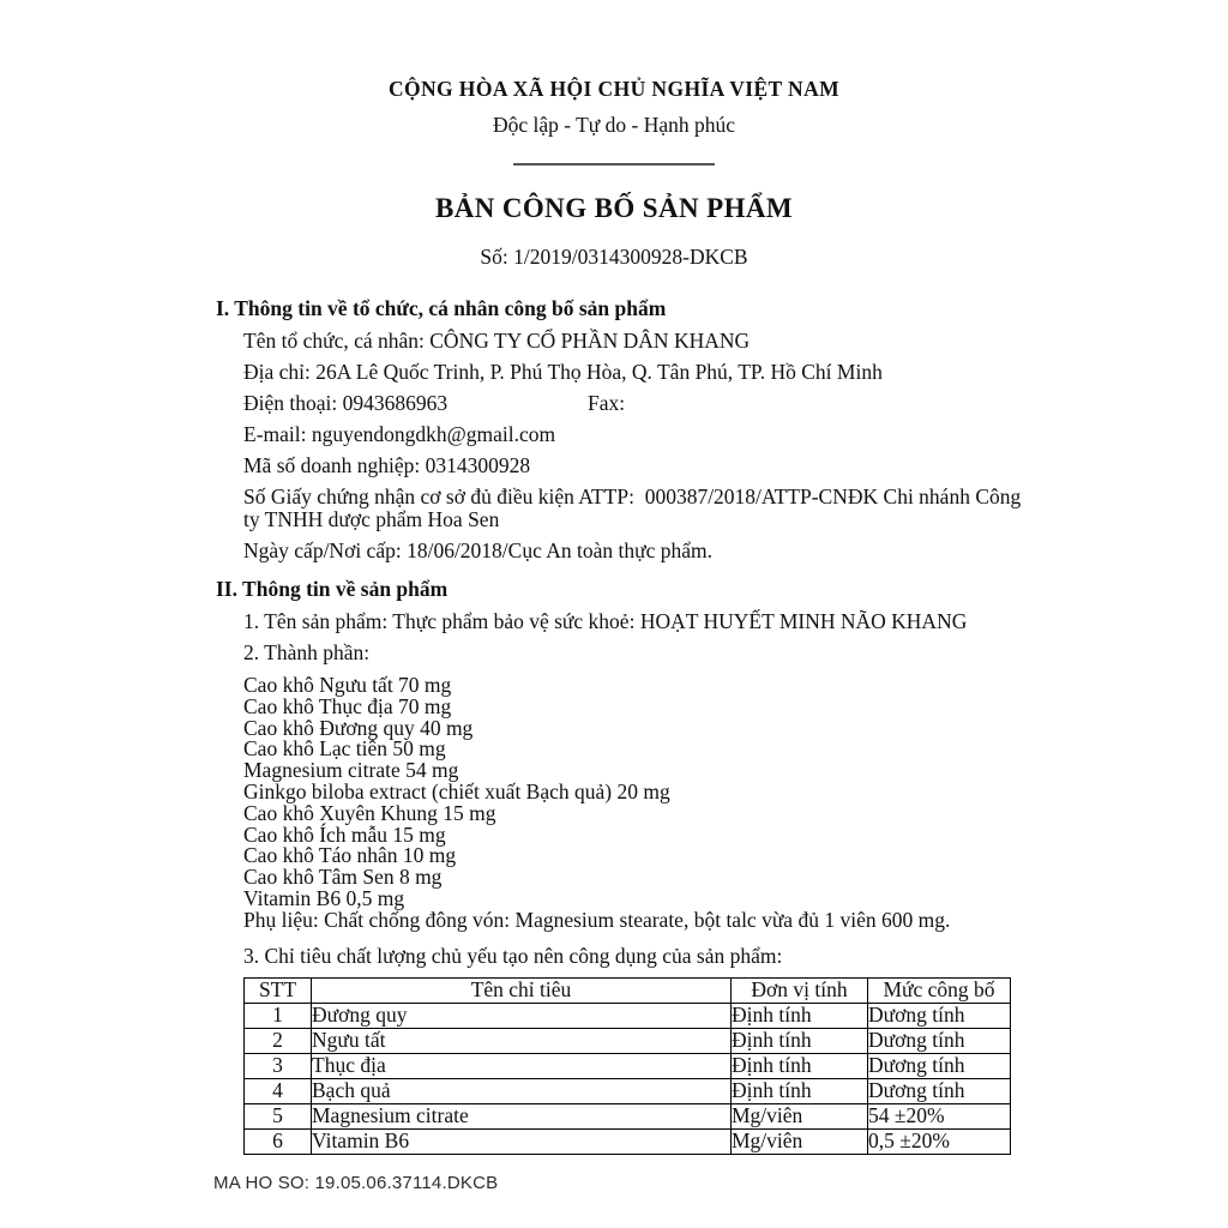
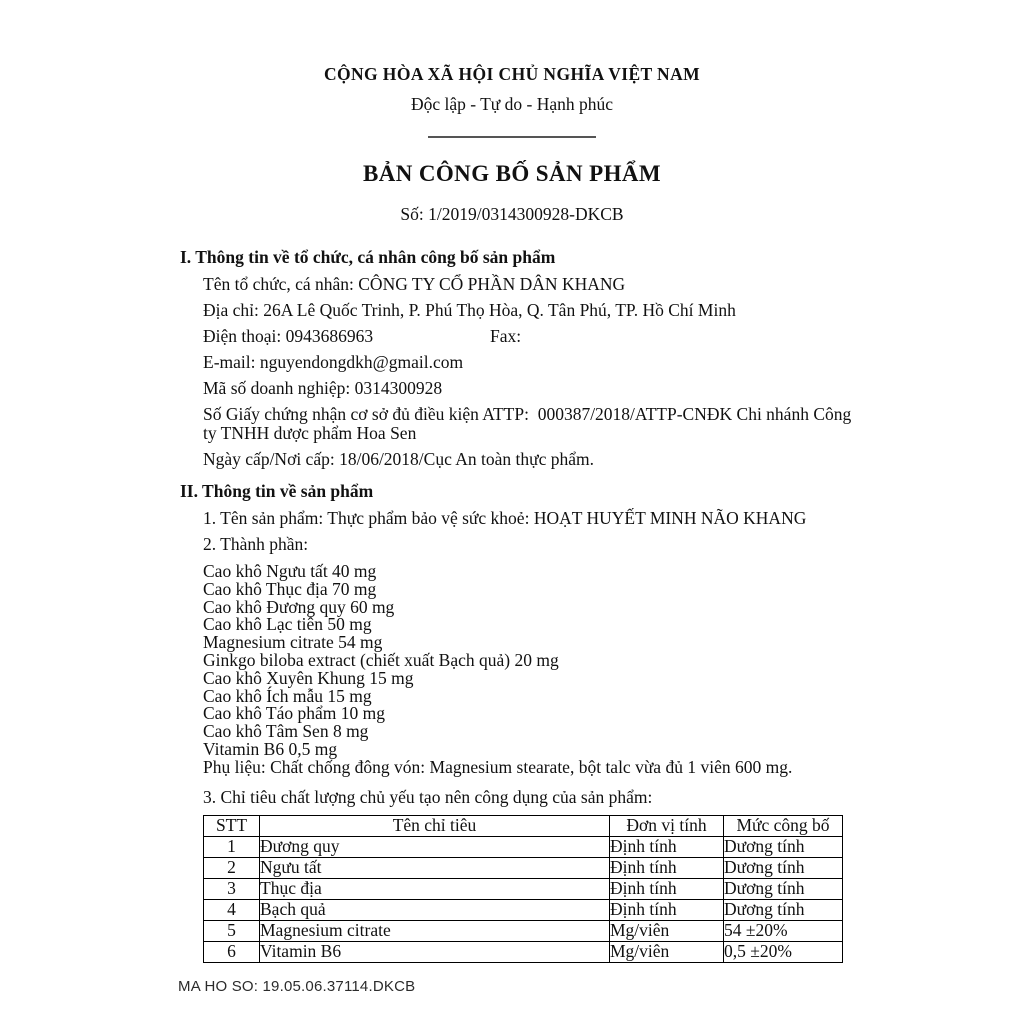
  CỘNG HÒA XÃ HỘI CHỦ NGHĨA VIỆT NAM
  Độc lập - Tự do - Hạnh phúc
  BẢN CÔNG BỐ SẢN PHẨM
  Số: 1/2019/0314300928-DKCB
  I. Thông tin về tổ chức, cá nhân công bố sản phẩm
  Tên tổ chức, cá nhân: CÔNG TY CỔ PHẦN DÂN KHANG
  Địa chỉ: 26A Lê Quốc Trinh, P. Phú Thọ Hòa, Q. Tân Phú, TP. Hồ Chí Minh
  Điện thoại: 0943686963 Fax:
  E-mail: nguyendongdkh@gmail.com
  Mã số doanh nghiệp: 0314300928
  Số Giấy chứng nhận cơ sở đủ điều kiện ATTP: 000387/2018/ATTP-CNĐK Chi nhánh Công ty TNHH dược phẩm Hoa Sen
  Ngày cấp/Nơi cấp: 18/06/2018/Cục An toàn thực phẩm.
  II. Thông tin về sản phẩm
  1. Tên sản phẩm: Thực phẩm bảo vệ sức khoẻ: HOẠT HUYẾT MINH NÃO KHANG
  2. Thành phần:
- Cao khô Ngưu tất 70 mg
+ Cao khô Ngưu tất 40 mg
  Cao khô Thục địa 70 mg
- Cao khô Đương quy 40 mg
+ Cao khô Đương quy 60 mg
  Cao khô Lạc tiên 50 mg
  Magnesium citrate 54 mg
  Ginkgo biloba extract (chiết xuất Bạch quả) 20 mg
  Cao khô Xuyên Khung 15 mg
  Cao khô Ích mẫu 15 mg
- Cao khô Táo nhân 10 mg
+ Cao khô Táo phẩm 10 mg
  Cao khô Tâm Sen 8 mg
  Vitamin B6 0,5 mg
  Phụ liệu: Chất chống đông vón: Magnesium stearate, bột talc vừa đủ 1 viên 600 mg.
  3. Chỉ tiêu chất lượng chủ yếu tạo nên công dụng của sản phẩm:
  STT	Tên chỉ tiêu	Đơn vị tính	Mức công bố
  1	Đương quy	Định tính	Dương tính
  2	Ngưu tất	Định tính	Dương tính
  3	Thục địa	Định tính	Dương tính
  4	Bạch quả	Định tính	Dương tính
  5	Magnesium citrate	Mg/viên	54 ±20%
  6	Vitamin B6	Mg/viên	0,5 ±20%
  MA HO SO: 19.05.06.37114.DKCB
